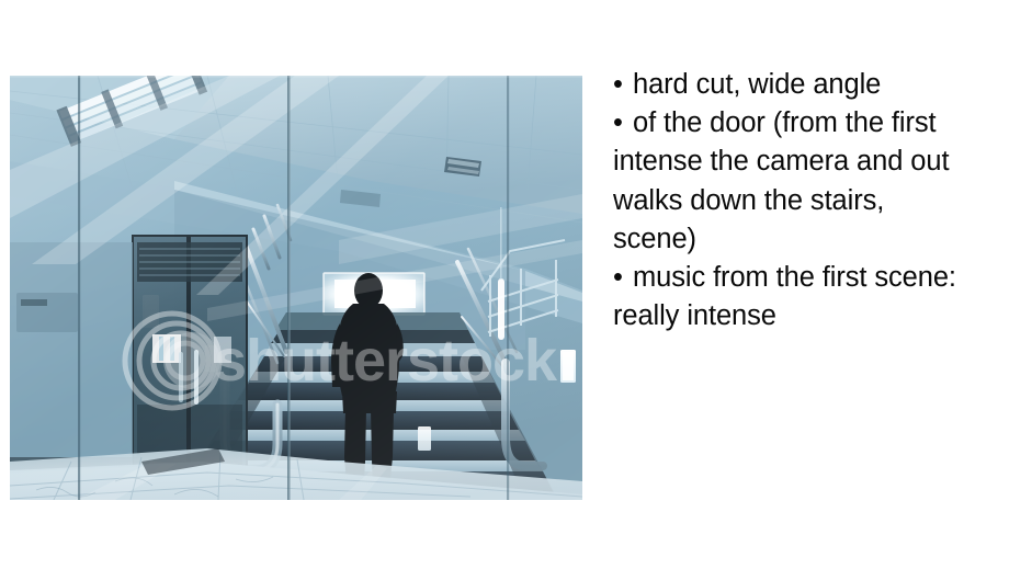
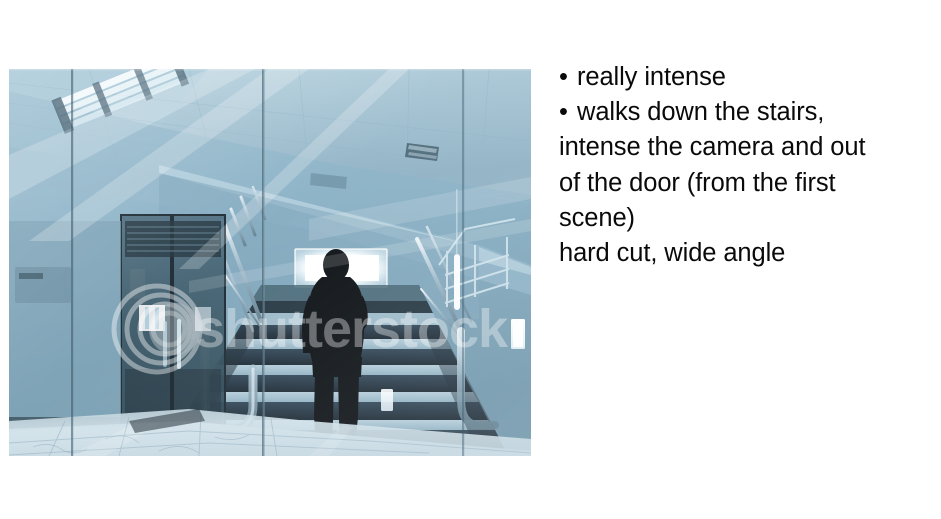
  shutterstock
- • hard cut, wide angle
+ • really intense
- • of the door (from the first
+ • walks down the stairs,
  intense the camera and out
- walks down the stairs,
+ of the door (from the first
  scene)
- • music from the first scene:
- really intense
+ hard cut, wide angle
